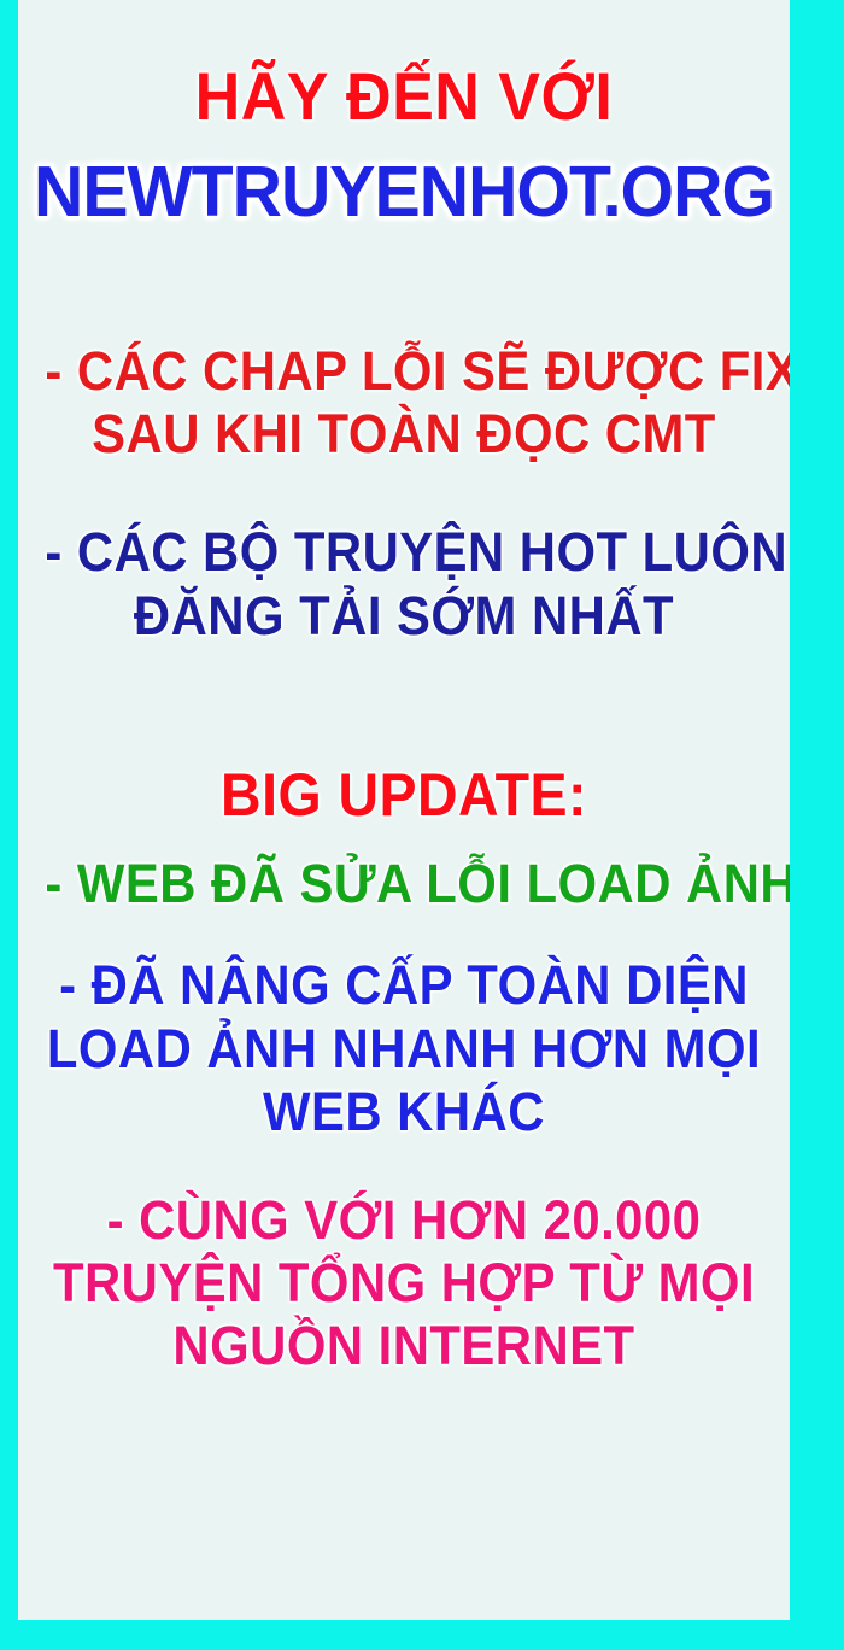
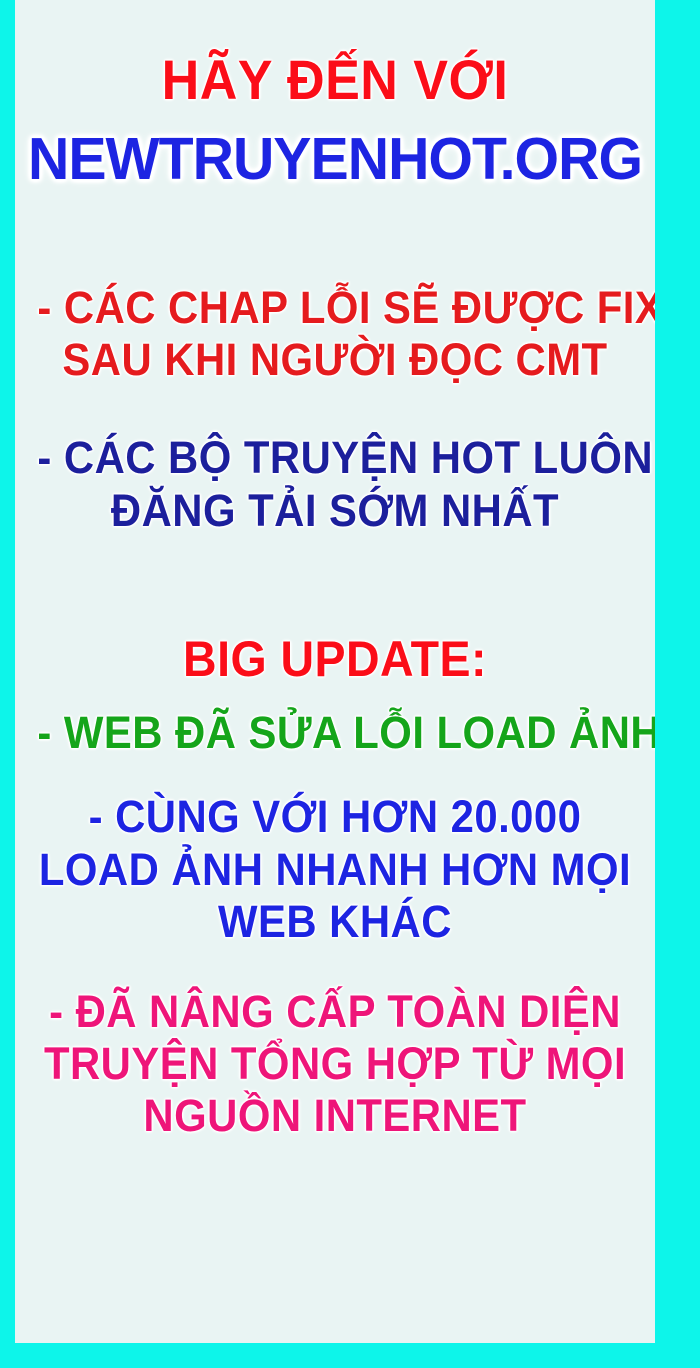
  HÃY ĐẾN VỚI
  NEWTRUYENHOT.ORG
  - CÁC CHAP LỖI SẼ ĐƯỢC FIX
- SAU KHI TOÀN ĐỌC CMT
+ SAU KHI NGƯỜI ĐỌC CMT
  - CÁC BỘ TRUYỆN HOT LUÔN
  ĐĂNG TẢI SỚM NHẤT
  BIG UPDATE:
  - WEB ĐÃ SỬA LỖI LOAD ẢNH
- - ĐÃ NÂNG CẤP TOÀN DIỆN
+ - CÙNG VỚI HƠN 20.000
  LOAD ẢNH NHANH HƠN MỌI
  WEB KHÁC
- - CÙNG VỚI HƠN 20.000
+ - ĐÃ NÂNG CẤP TOÀN DIỆN
  TRUYỆN TỔNG HỢP TỪ MỌI
  NGUỒN INTERNET
